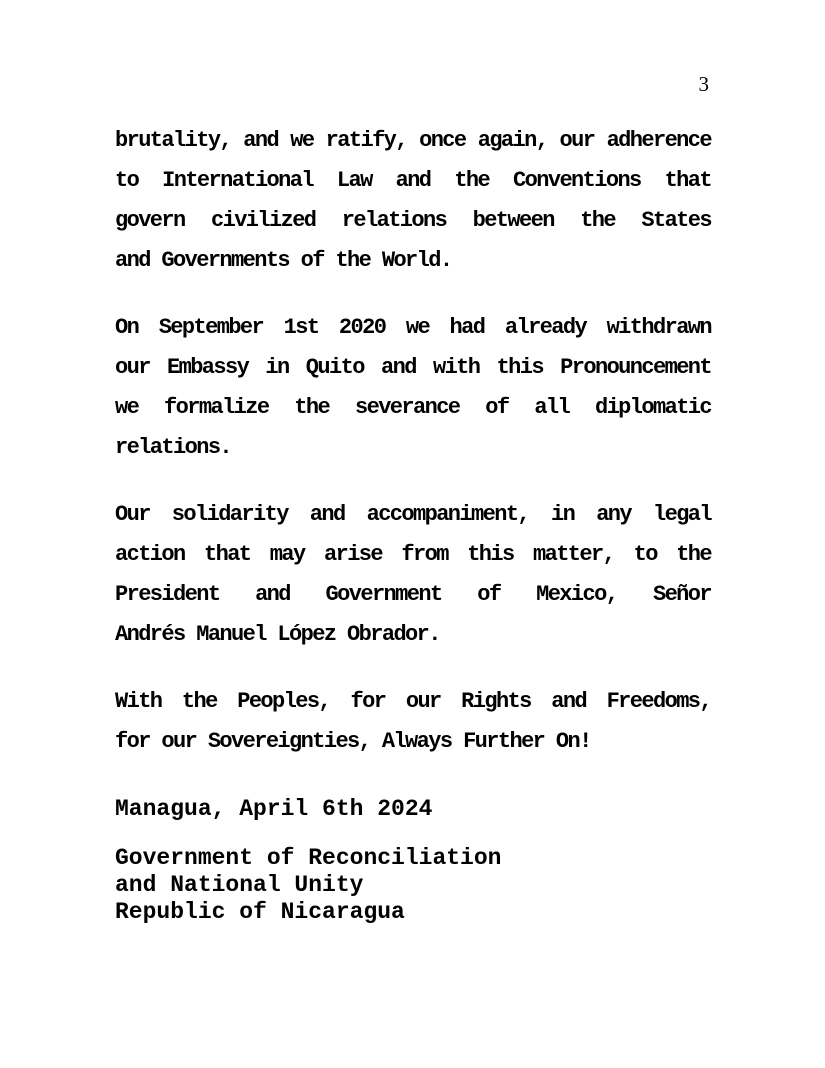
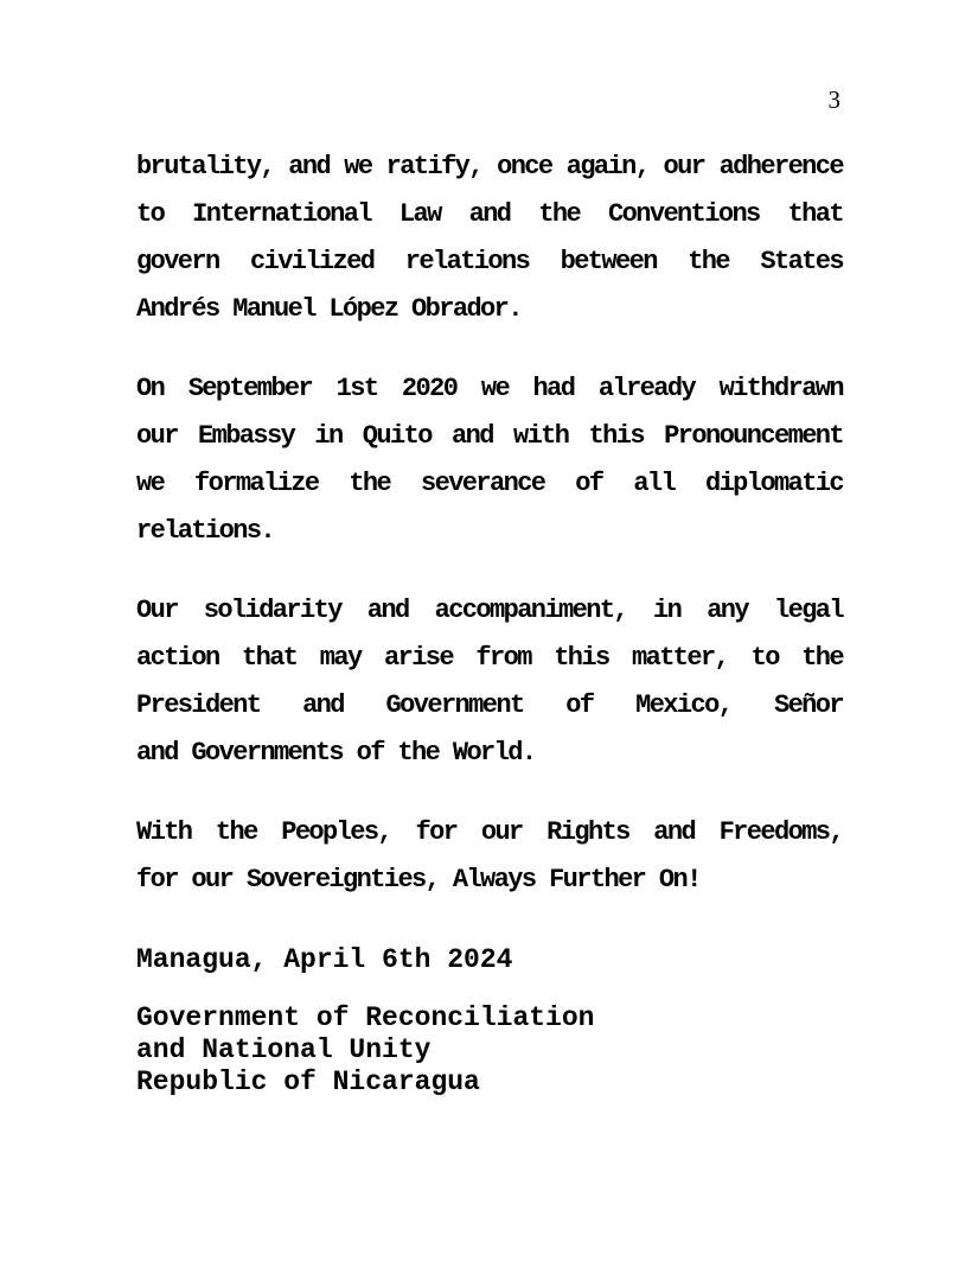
  3
  brutality, and we ratify, once again, our adherence
  to International Law and the Conventions that
  govern civilized relations between the States
- and Governments of the World.
+ Andrés Manuel López Obrador.
  On September 1st 2020 we had already withdrawn
  our Embassy in Quito and with this Pronouncement
  we formalize the severance of all diplomatic
  relations.
  Our solidarity and accompaniment, in any legal
  action that may arise from this matter, to the
  President and Government of Mexico, Señor
- Andrés Manuel López Obrador.
+ and Governments of the World.
  With the Peoples, for our Rights and Freedoms,
  for our Sovereignties, Always Further On!
  Managua, April 6th 2024
  Government of Reconciliation
  and National Unity
  Republic of Nicaragua
